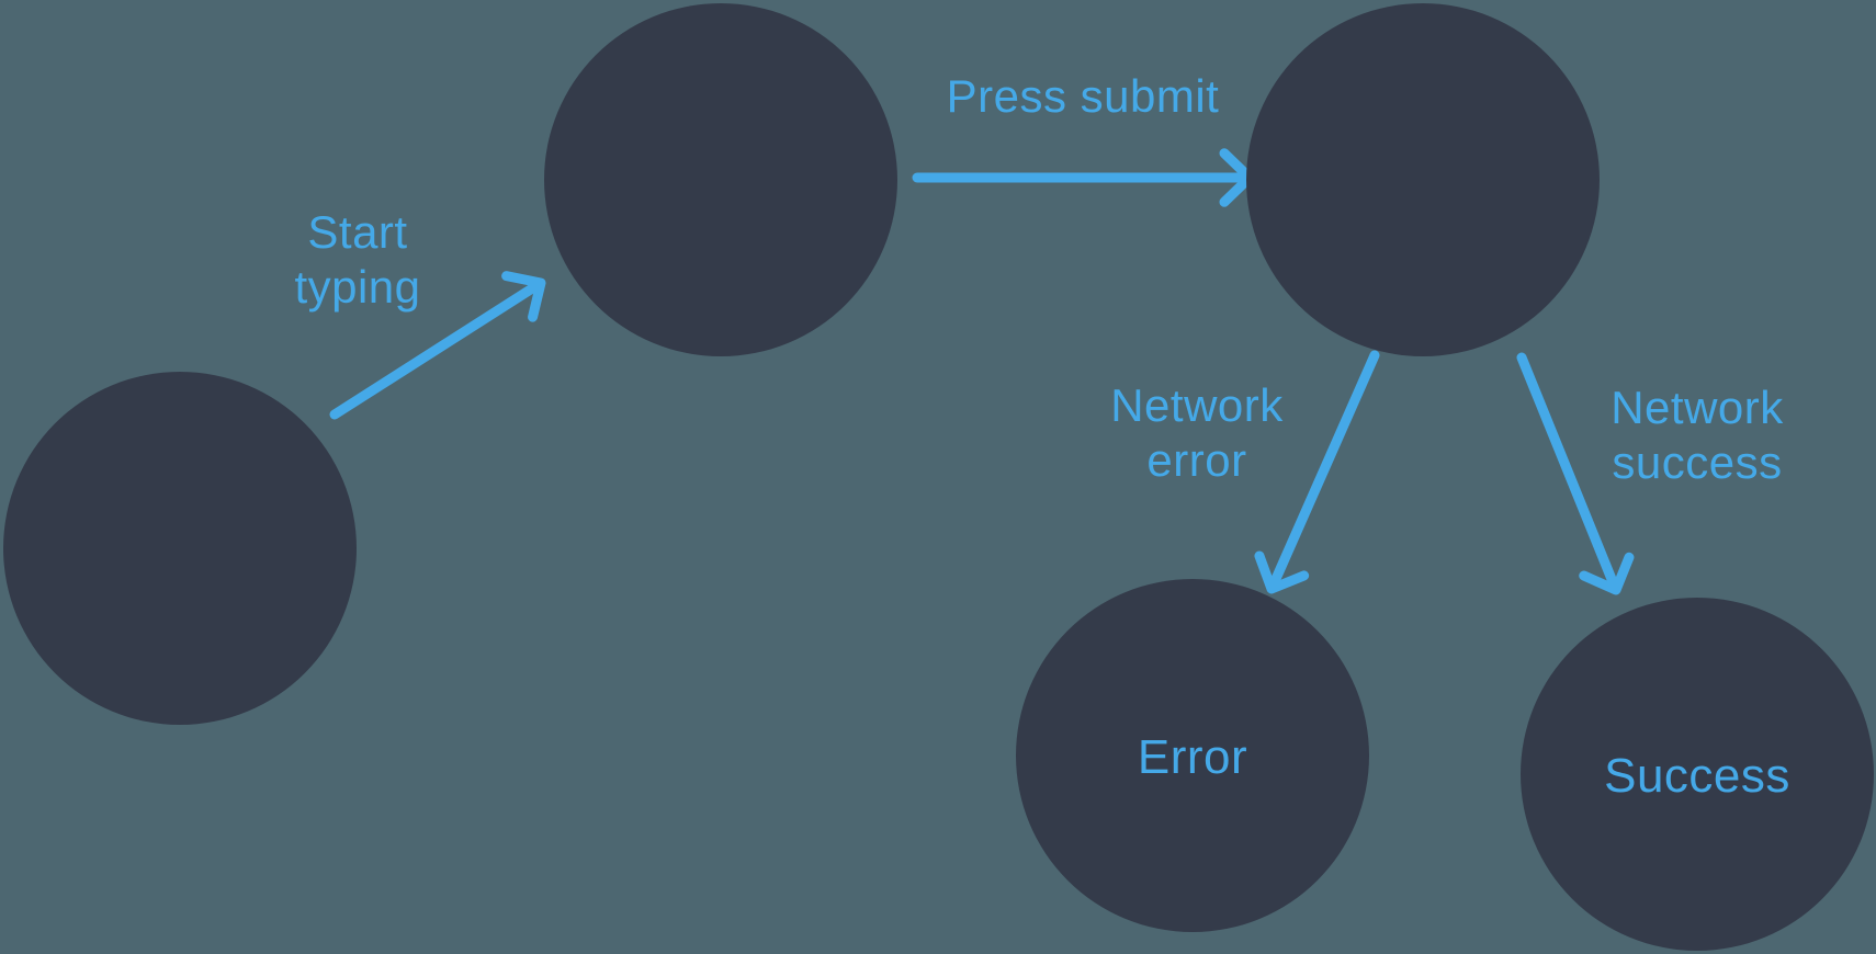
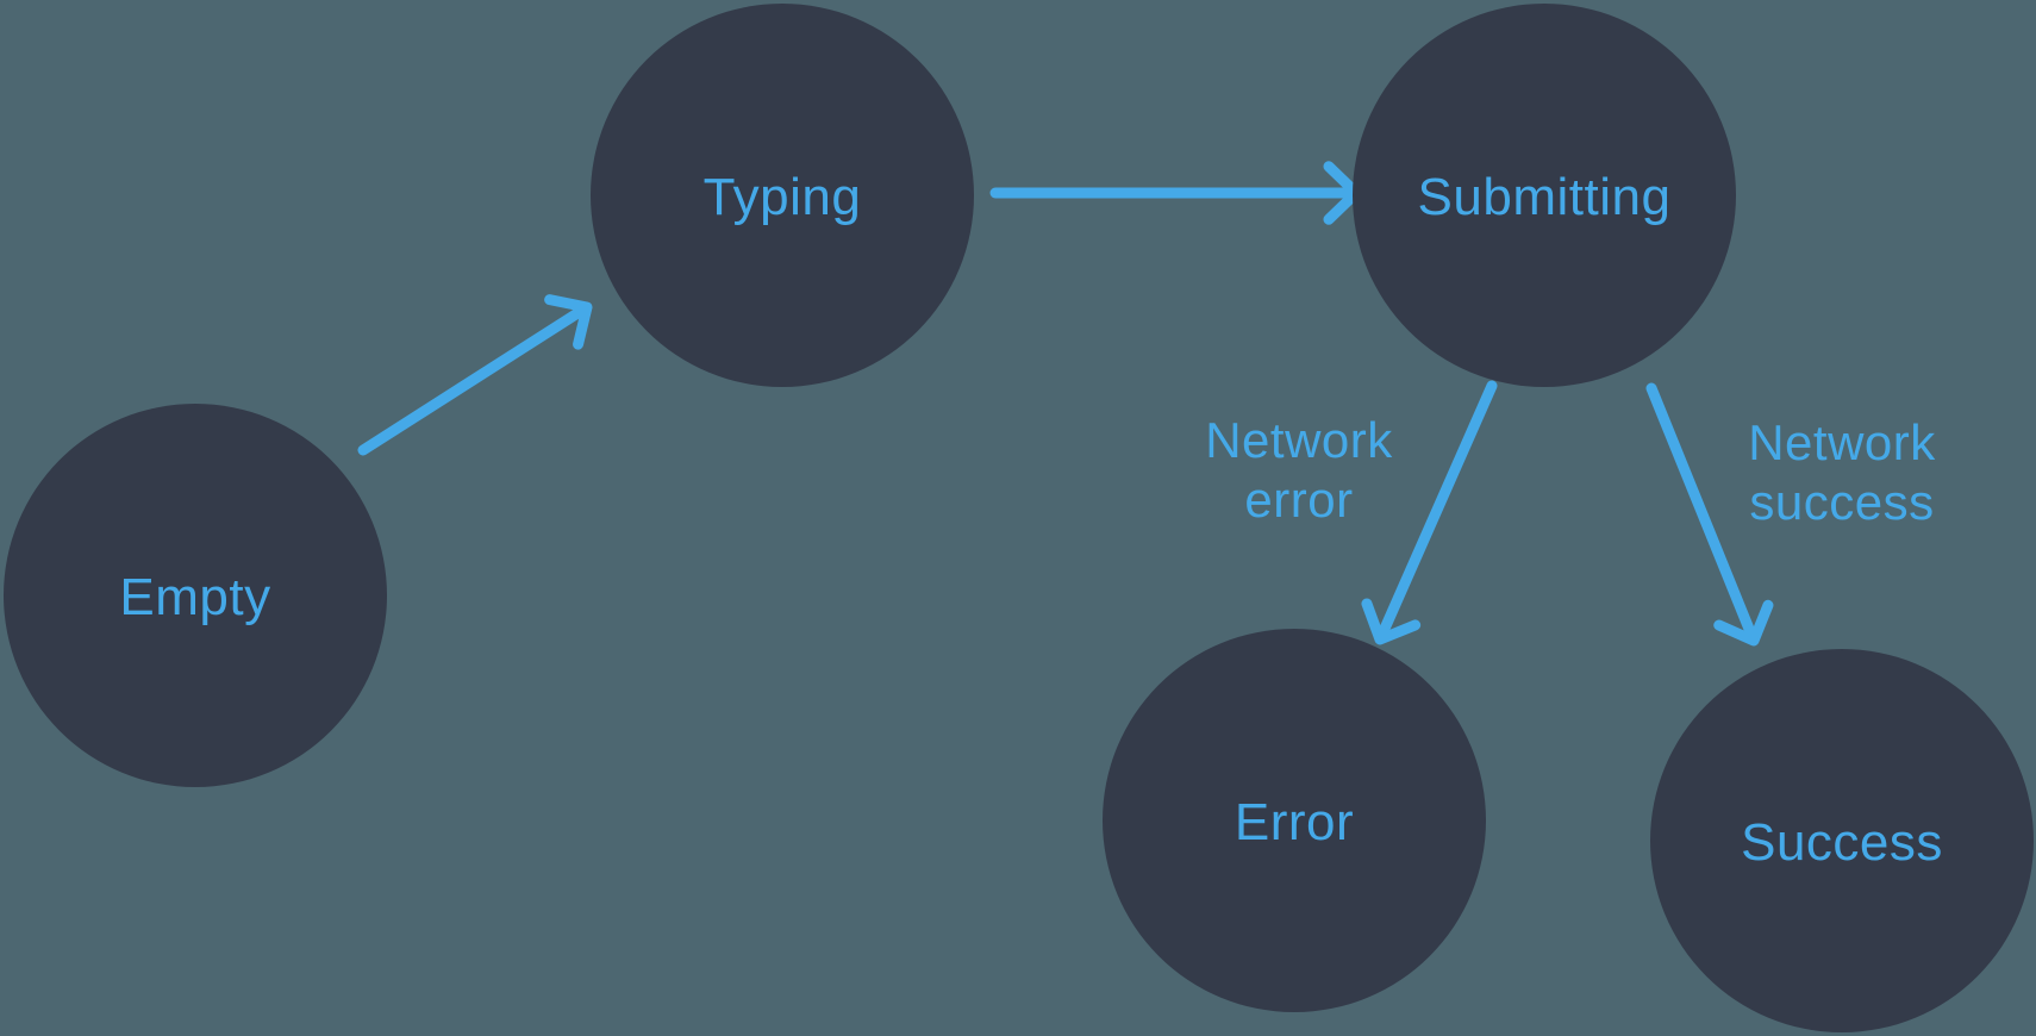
- Start typing
- Press submit
  Network error
  Network success
+ Empty
+ Typing
+ Submitting
  Error
  Success
